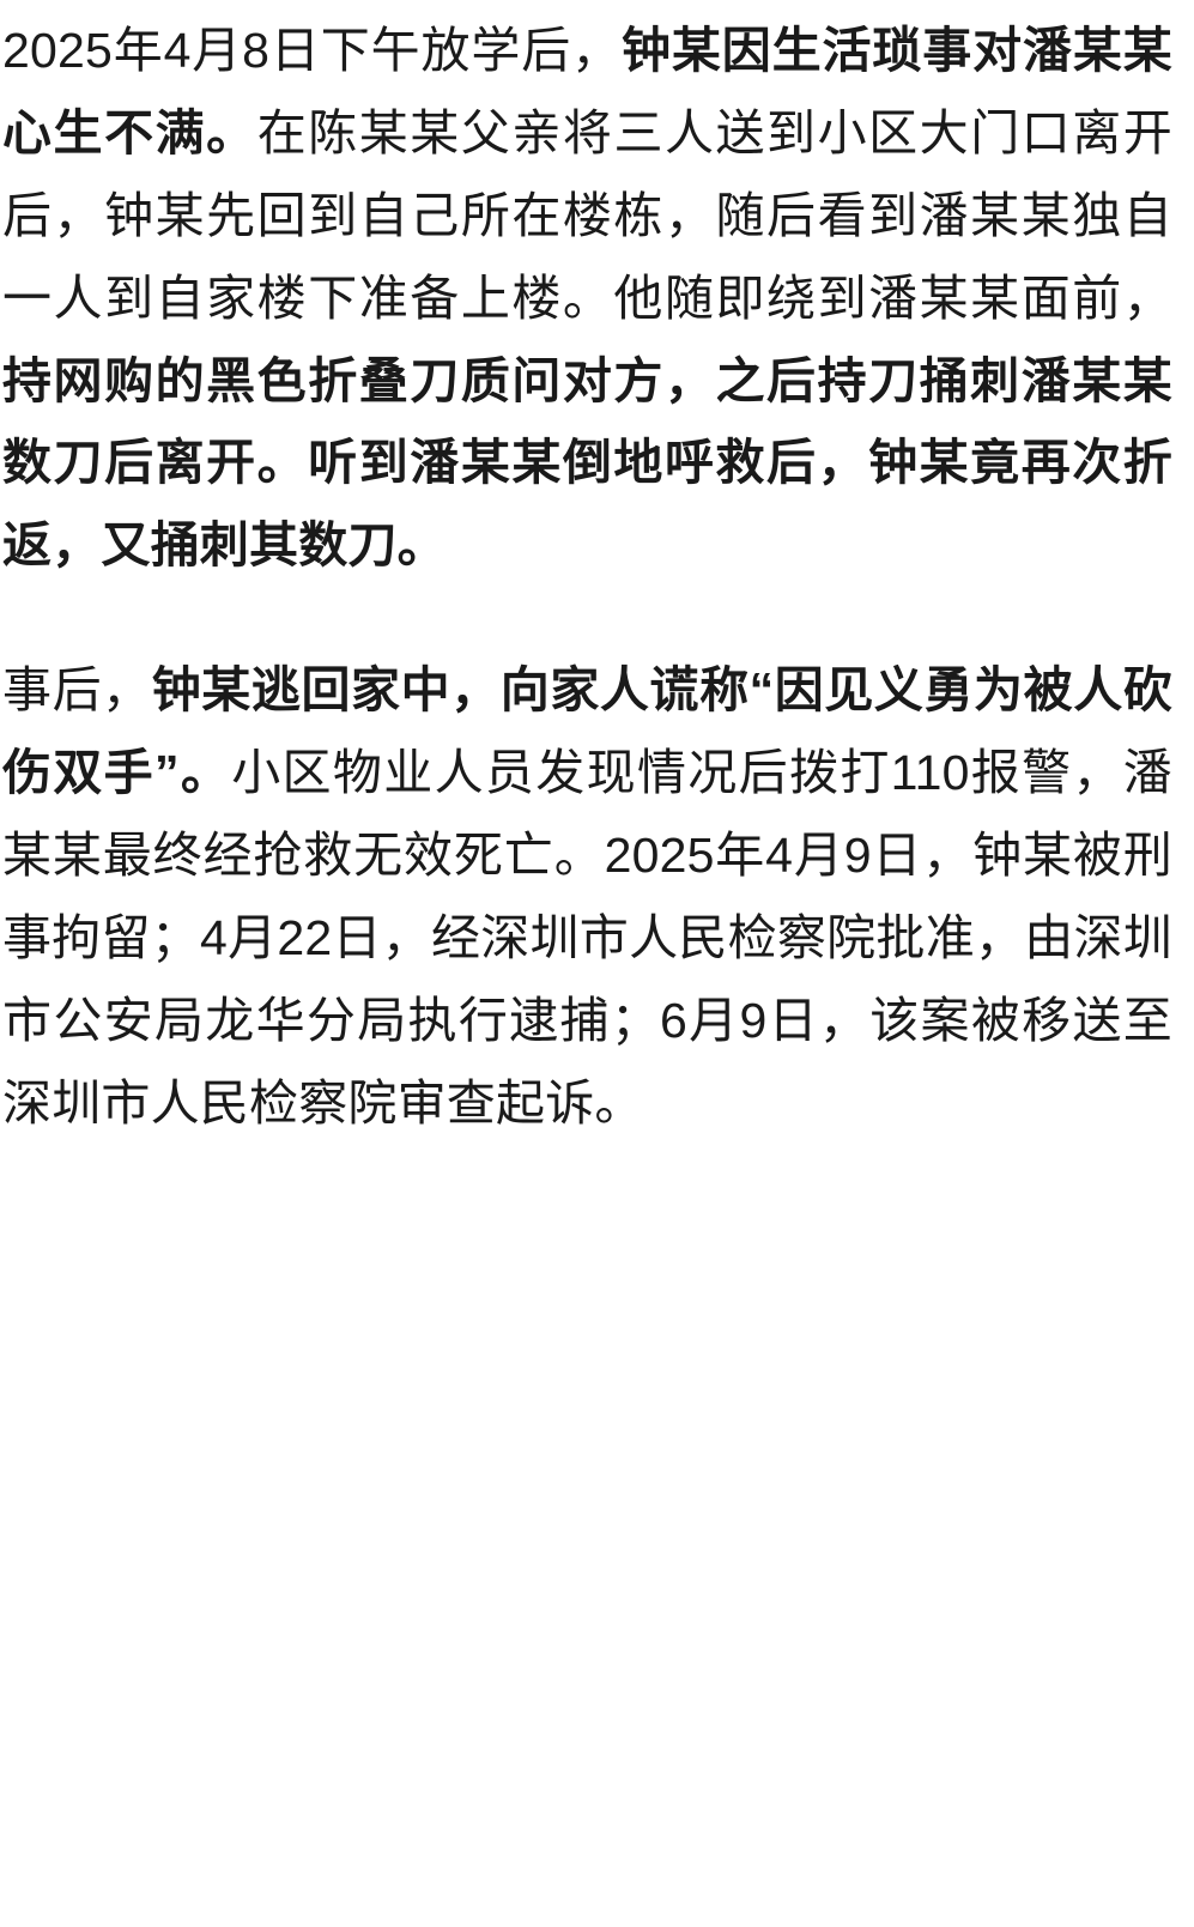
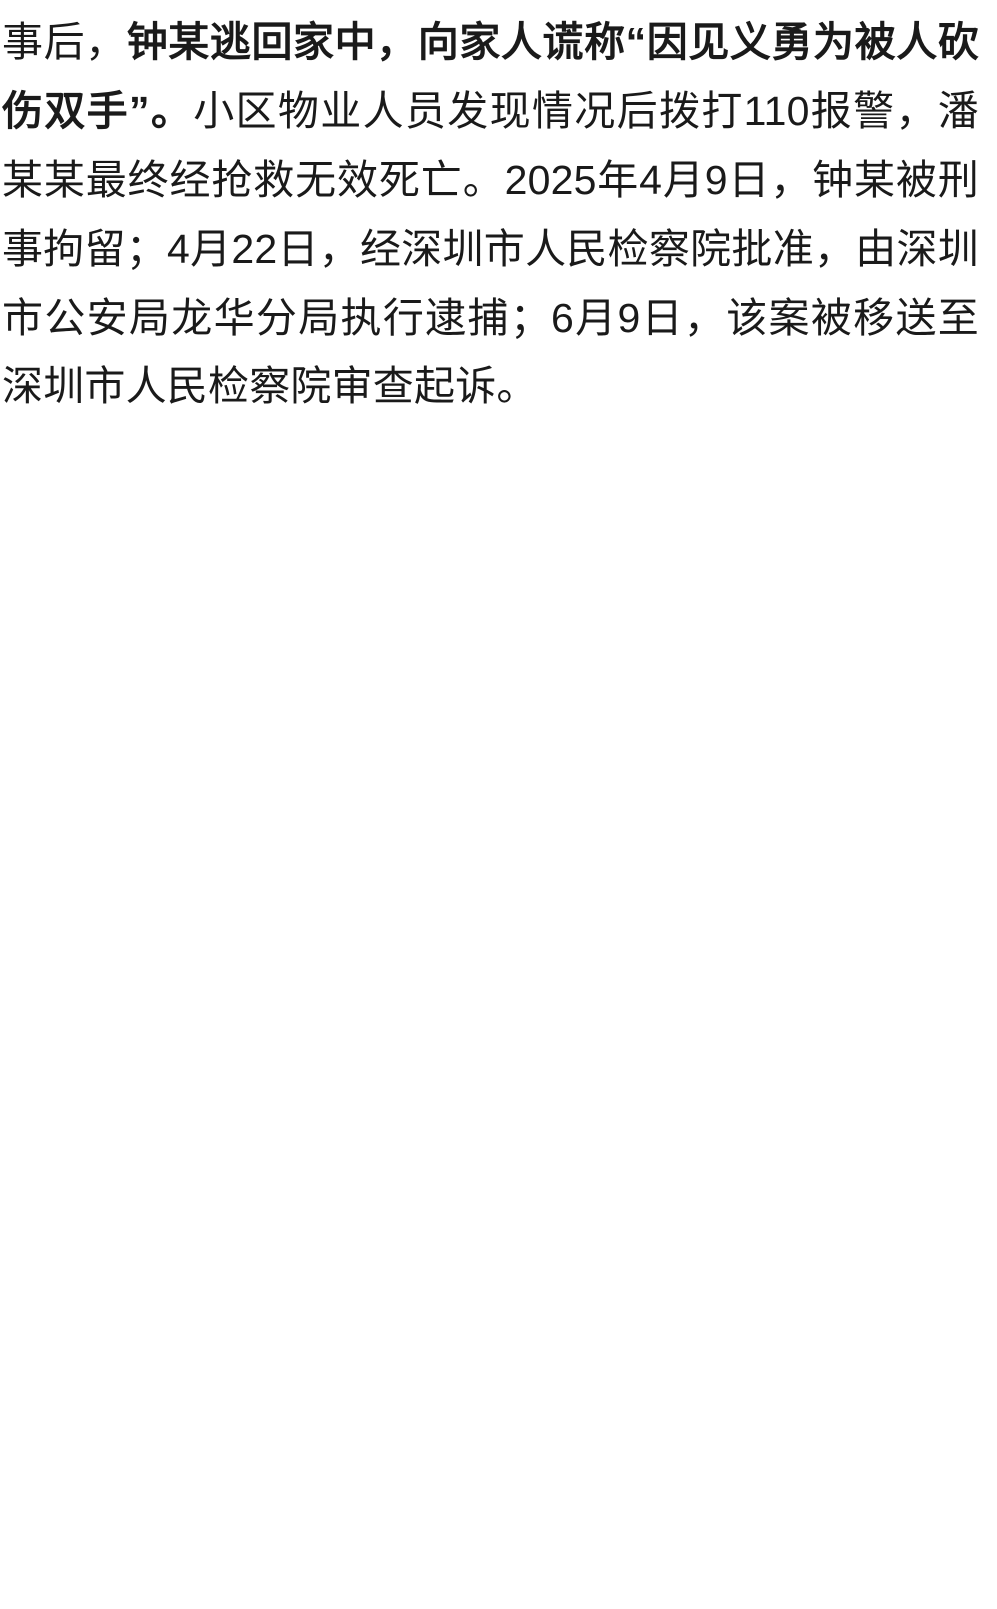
- 2025年4月8日下午放学后，钟某因生活琐事对潘某某心生不满。在陈某某父亲将三人送到小区大门口离开后，钟某先回到自己所在楼栋，随后看到潘某某独自一人到自家楼下准备上楼。他随即绕到潘某某面前，持网购的黑色折叠刀质问对方，之后持刀捅刺潘某某数刀后离开。听到潘某某倒地呼救后，钟某竟再次折返，又捅刺其数刀。
  事后，钟某逃回家中，向家人谎称“因见义勇为被人砍伤双手”。小区物业人员发现情况后拨打110报警，潘某某最终经抢救无效死亡。2025年4月9日，钟某被刑事拘留；4月22日，经深圳市人民检察院批准，由深圳市公安局龙华分局执行逮捕；6月9日，该案被移送至深圳市人民检察院审查起诉。
